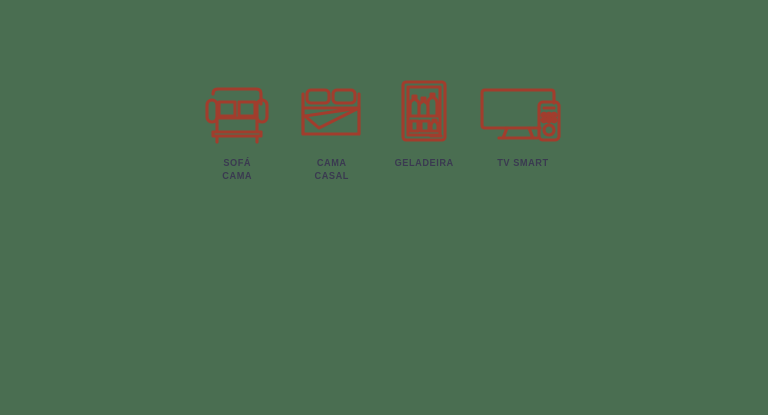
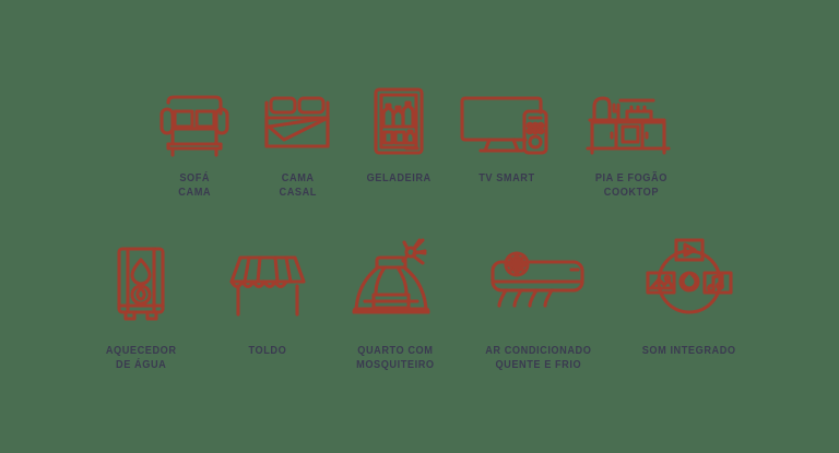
  SOFÁ
  CAMA
  CAMA
  CASAL
  GELADEIRA
  TV SMART
+ PIA E FOGÃO
+ COOKTOP
+ AQUECEDOR
+ DE ÁGUA
+ TOLDO
+ QUARTO COM
+ MOSQUITEIRO
+ AR CONDICIONADO
+ QUENTE E FRIO
+ SOM INTEGRADO
